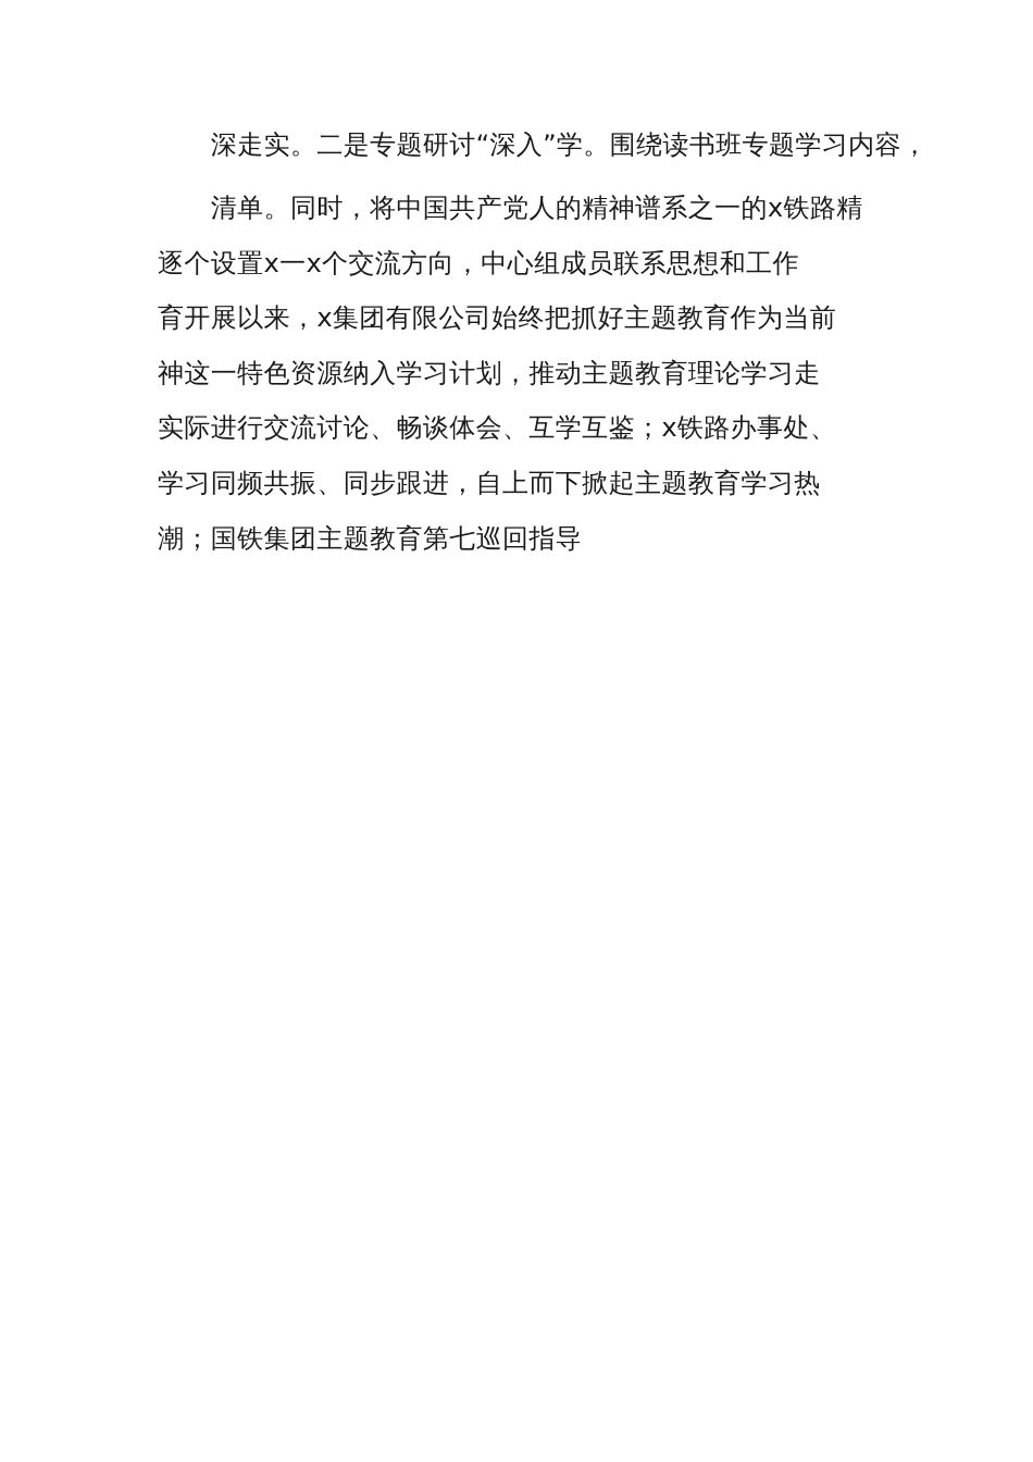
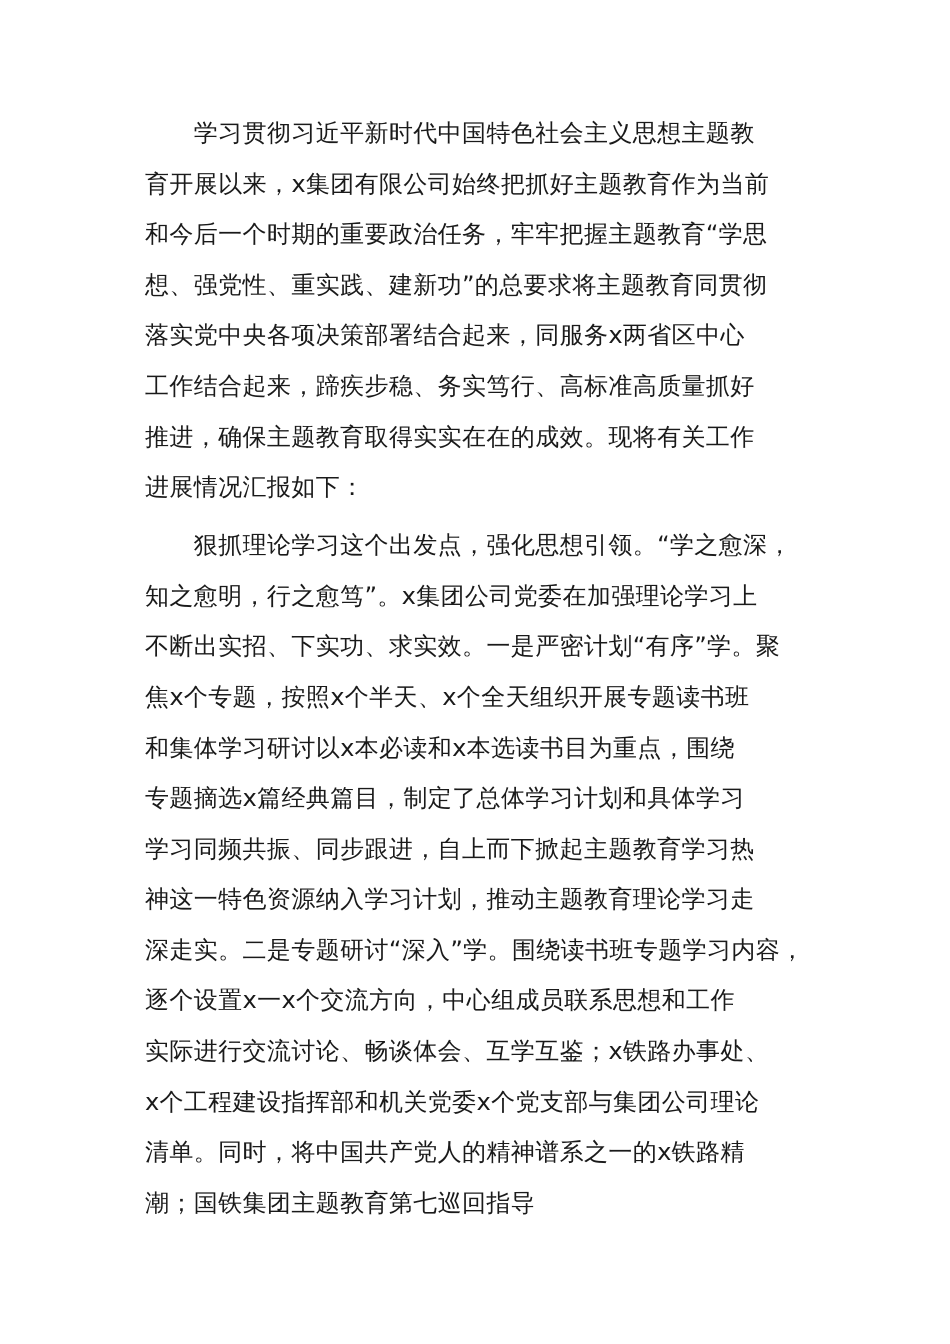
+ 学习贯彻习近平新时代中国特色社会主义思想主题教
- 深走实。二是专题研讨“深入”学。围绕读书班专题学习内容，
+ 育开展以来，x集团有限公司始终把抓好主题教育作为当前
+ 和今后一个时期的重要政治任务，牢牢把握主题教育“学思
+ 想、强党性、重实践、建新功”的总要求将主题教育同贯彻
+ 落实党中央各项决策部署结合起来，同服务x两省区中心
+ 工作结合起来，蹄疾步稳、务实笃行、高标准高质量抓好
+ 推进，确保主题教育取得实实在在的成效。现将有关工作
+ 进展情况汇报如下：
+ 狠抓理论学习这个出发点，强化思想引领。“学之愈深，
+ 知之愈明，行之愈笃”。x集团公司党委在加强理论学习上
+ 不断出实招、下实功、求实效。一是严密计划“有序”学。聚
+ 焦x个专题，按照x个半天、x个全天组织开展专题读书班
+ 和集体学习研讨以x本必读和x本选读书目为重点，围绕
+ 专题摘选x篇经典篇目，制定了总体学习计划和具体学习
- 清单。同时，将中国共产党人的精神谱系之一的x铁路精
+ 学习同频共振、同步跟进，自上而下掀起主题教育学习热
- 逐个设置x一x个交流方向，中心组成员联系思想和工作
+ 神这一特色资源纳入学习计划，推动主题教育理论学习走
- 育开展以来，x集团有限公司始终把抓好主题教育作为当前
+ 深走实。二是专题研讨“深入”学。围绕读书班专题学习内容，
- 神这一特色资源纳入学习计划，推动主题教育理论学习走
+ 逐个设置x一x个交流方向，中心组成员联系思想和工作
  实际进行交流讨论、畅谈体会、互学互鉴；x铁路办事处、
+ x个工程建设指挥部和机关党委x个党支部与集团公司理论
- 学习同频共振、同步跟进，自上而下掀起主题教育学习热
+ 清单。同时，将中国共产党人的精神谱系之一的x铁路精
  潮；国铁集团主题教育第七巡回指导
